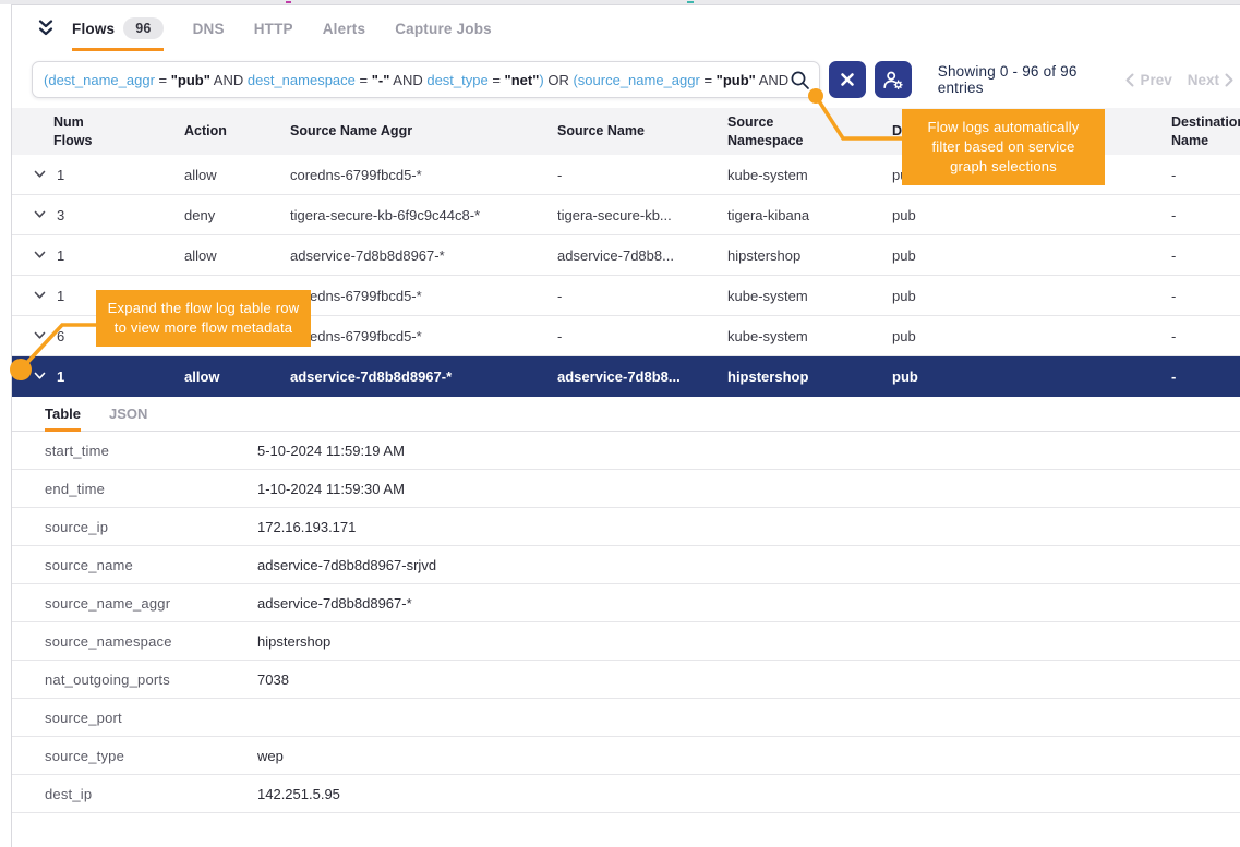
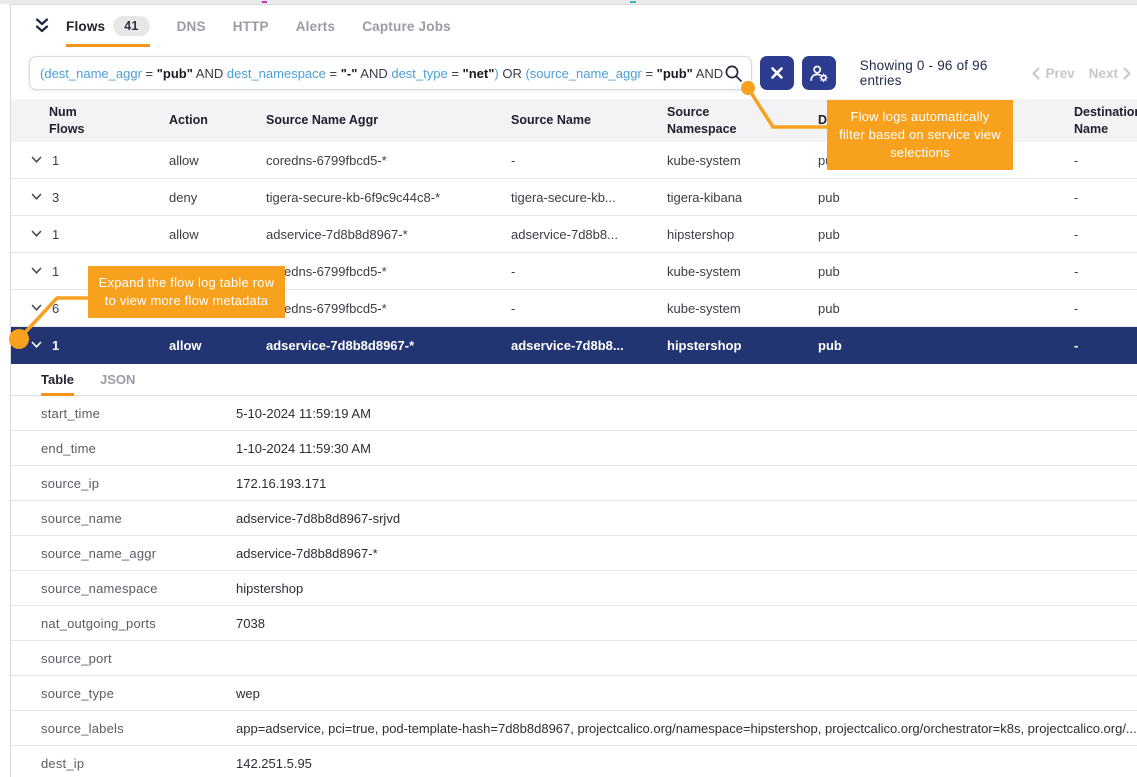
  Flows
- 96
+ 41
  DNS
  HTTP
  Alerts
  Capture Jobs
  (dest_name_aggr = "pub" AND dest_namespace = "-" AND dest_type = "net") OR (source_name_aggr = "pub" AND
  Showing 0 - 96 of 96 entries
  Prev
  Next
  Num Flows
  Action
  Source Name Aggr
  Source Name
  Source Namespace
  Destinatio Name
  1
  allow
  coredns-6799fbcd5-*
  -
  kube-system
  -
  3
  deny
  tigera-secure-kb-6f9c9c44c8-*
  tigera-secure-kb...
  tigera-kibana
  pub
  -
  1
  allow
  adservice-7d8b8d8967-*
  adservice-7d8b8...
  hipstershop
  pub
  -
  1
  edns-6799fbcd5-*
  -
  kube-system
  pub
  -
  6
  edns-6799fbcd5-*
  -
  kube-system
  pub
  -
  1
  allow
  adservice-7d8b8d8967-*
  adservice-7d8b8...
  hipstershop
  pub
  -
  Table
  JSON
  start_time
  5-10-2024 11:59:19 AM
  end_time
  1-10-2024 11:59:30 AM
  source_ip
  172.16.193.171
  source_name
  adservice-7d8b8d8967-srjvd
  source_name_aggr
  adservice-7d8b8d8967-*
  source_namespace
  hipstershop
  nat_outgoing_ports
  7038
  source_port
  source_type
  wep
+ source_labels
+ app=adservice, pci=true, pod-template-hash=7d8b8d8967, projectcalico.org/namespace=hipstershop, projectcalico.org/orchestrator=k8s, projectcalico.org/...
  dest_ip
  142.251.5.95
- Flow logs automatically filter based on service graph selections
+ Flow logs automatically filter based on service view selections
  Expand the flow log table row to view more flow metadata
